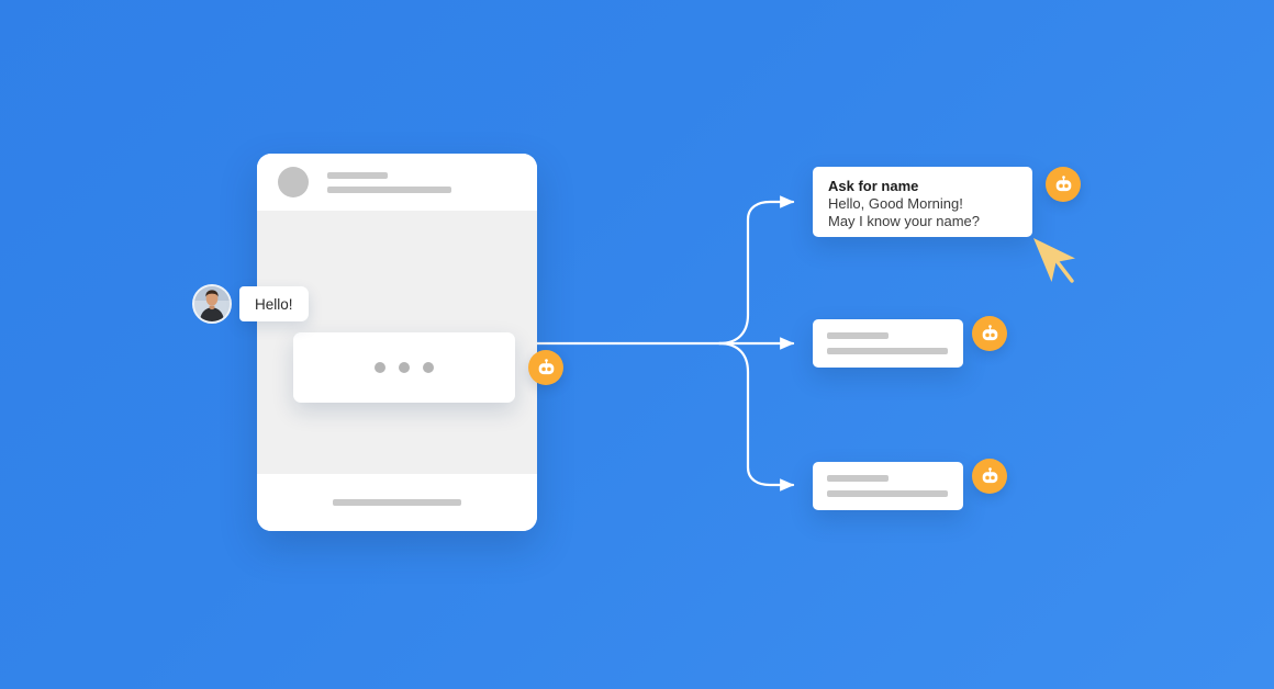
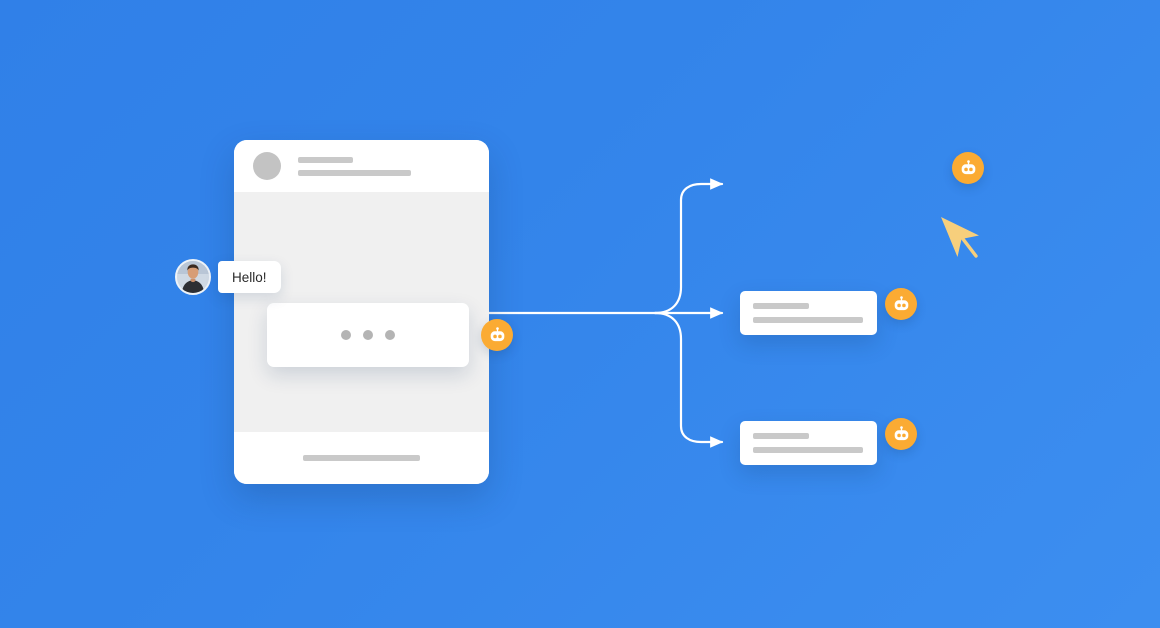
  Hello!
- Ask for name
- Hello, Good Morning!
- May I know your name?
